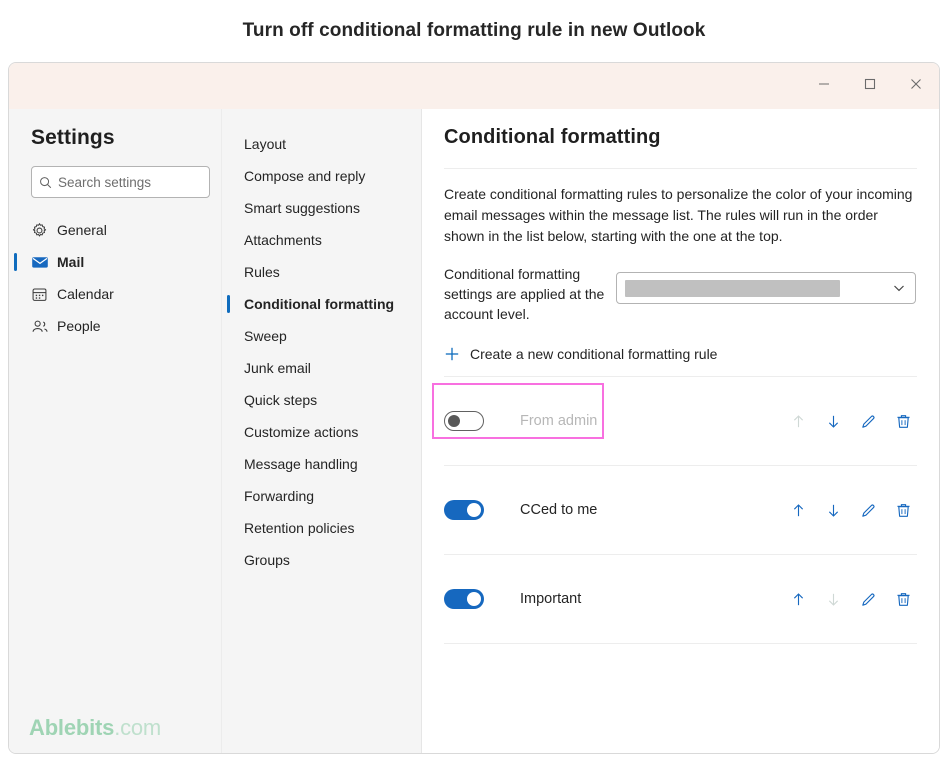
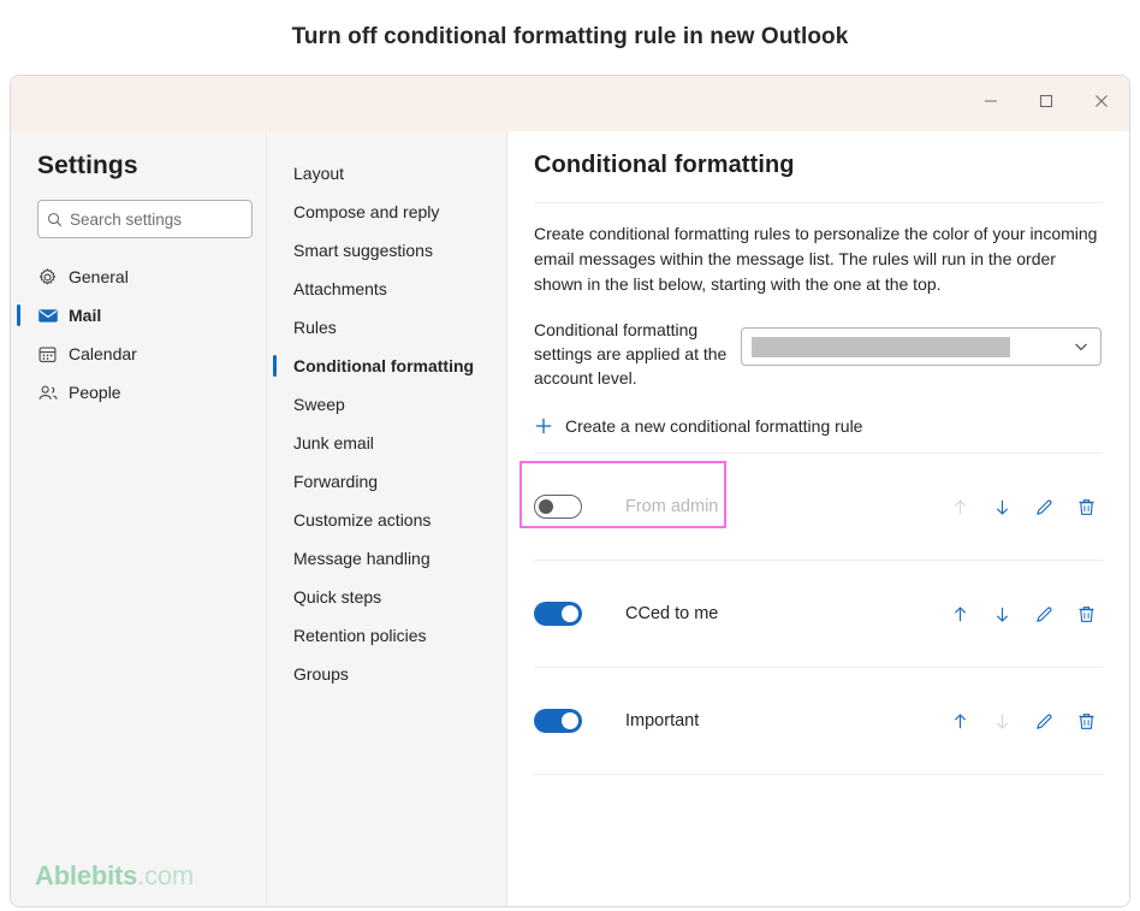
  Turn off conditional formatting rule in new Outlook
  Settings
  Search settings
  General
  Mail
  Calendar
  People
  Ablebits.com
  Layout
  Compose and reply
  Smart suggestions
  Attachments
  Rules
  Conditional formatting
  Sweep
  Junk email
- Quick steps
+ Forwarding
  Customize actions
  Message handling
- Forwarding
+ Quick steps
  Retention policies
  Groups
  Conditional formatting
  Create conditional formatting rules to personalize the color of your incoming email messages within the message list. The rules will run in the order shown in the list below, starting with the one at the top.
  Conditional formatting settings are applied at the account level.
  Create a new conditional formatting rule
  From admin
  CCed to me
  Important
